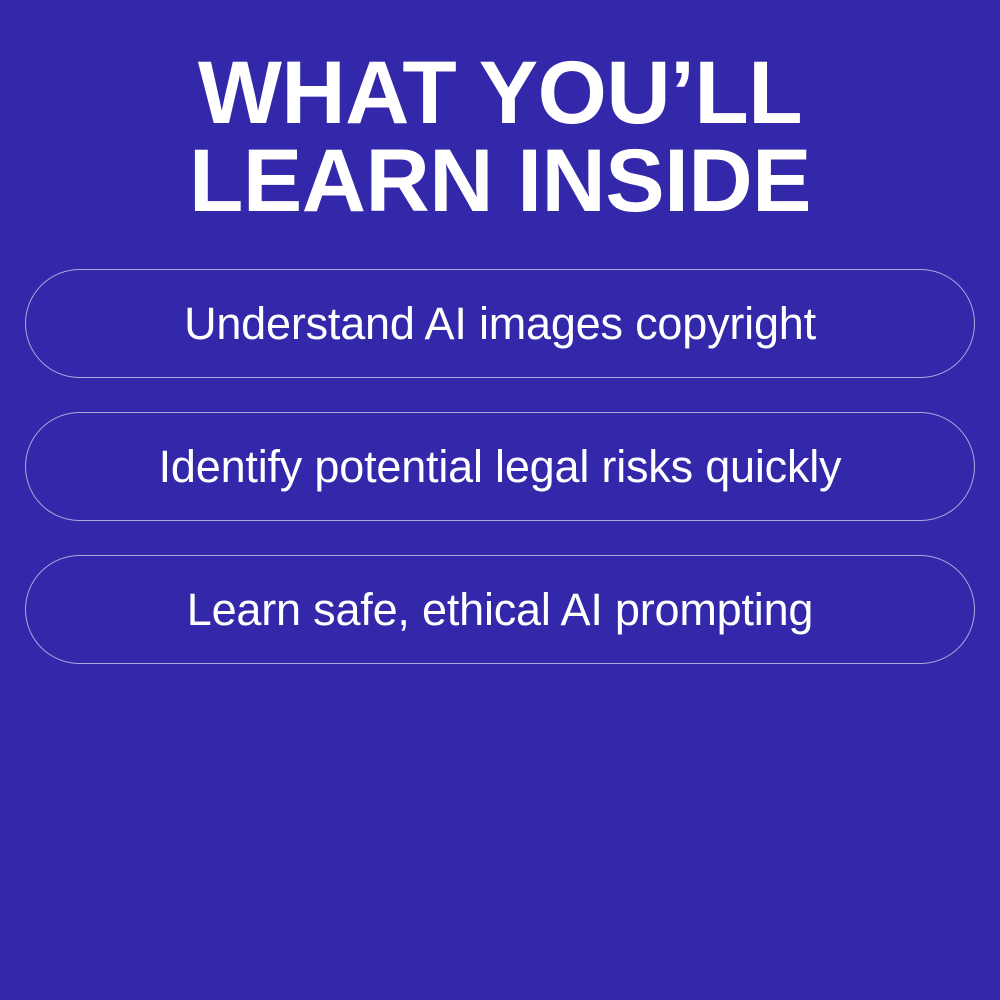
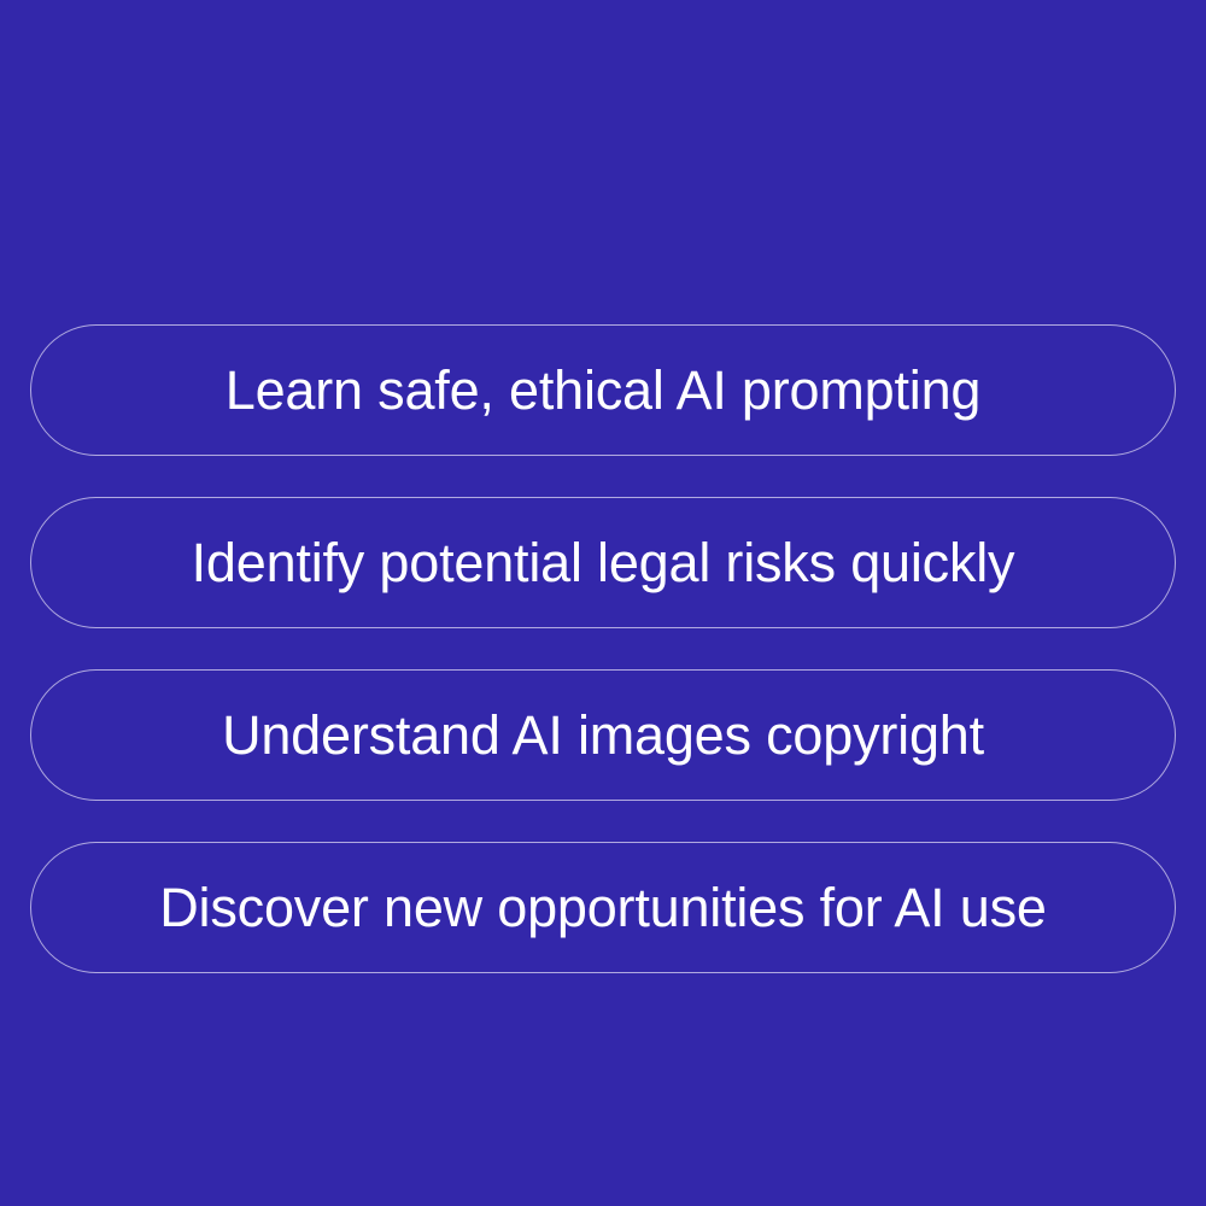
- WHAT YOU’LL
- LEARN INSIDE
- Understand AI images copyright
+ Learn safe, ethical AI prompting
  Identify potential legal risks quickly
- Learn safe, ethical AI prompting
+ Understand AI images copyright
+ Discover new opportunities for AI use
